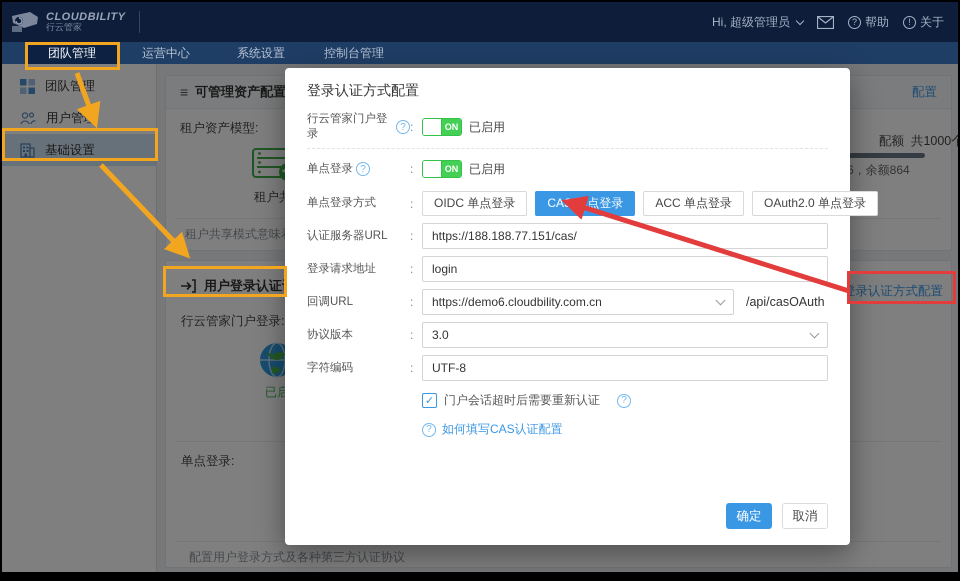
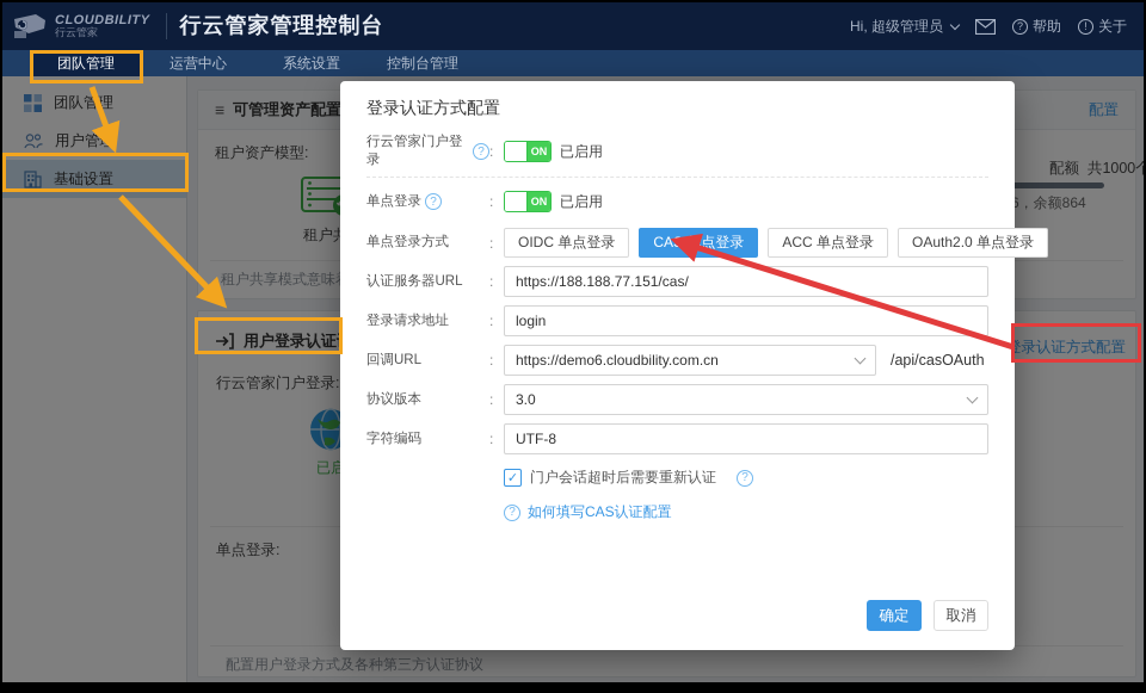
  CLOUDBILITY
  行云管家
+ 行云管家管理控制台
  Hi, 超级管理员
  ?
  帮助
  !
  关于
  团队管理
  运营中心
  系统设置
  控制台管理
  团队管理
  用户管理
  基础设置
  ≡
  可管理资产配置
  配置
  租户资产模型:
  配额 共1000个
  6，余额864
  租户共享模式意味
  用户登录认证
  录认证方式配置
  行云管家门户登录:
  单点登录:
  配置用户登录方式及各种第三方认证协议
  登录认证方式配置
  行云管家门户登录
  ?
  :
  ON
  已启用
  单点登录
  ?
  :
  ON
  已启用
  单点登录方式
  :
  OIDC 单点登录
  CAS 单点登录
  ACC 单点登录
  OAuth2.0 单点登录
  认证服务器URL
  :
  https://188.188.77.151/cas/
  登录请求地址
  :
  login
  回调URL
  :
  https://demo6.cloudbility.com.cn
  /api/casOAuth
  协议版本
  :
  3.0
  字符编码
  :
  UTF-8
  ✓
  门户会话超时后需要重新认证
  ?
  ?
  如何填写CAS认证配置
  确定
  取消
